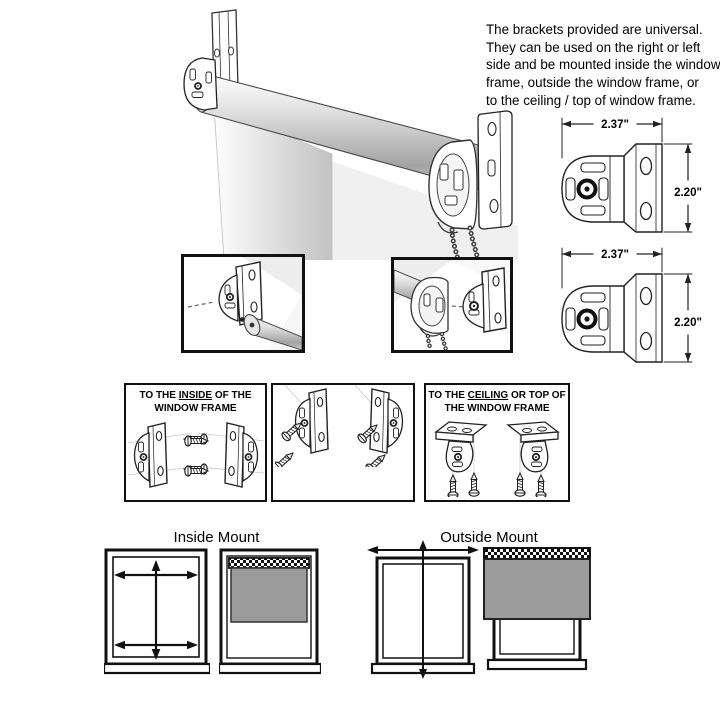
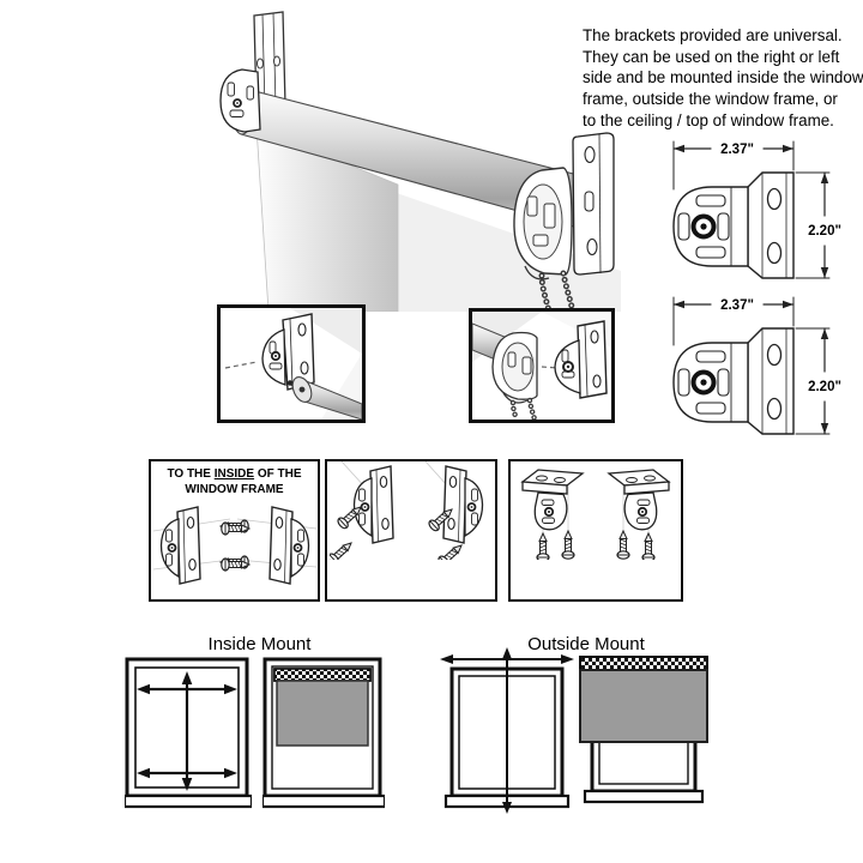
  The brackets provided are universal.
  They can be used on the right or left
  side and be mounted inside the window
  frame, outside the window frame, or
  to the ceiling / top of window frame.
  2.37"
  2.20"
  2.37"
  2.20"
  TO THE INSIDE OF THE
  WINDOW FRAME
- TO THE CEILING OR TOP OF
- THE WINDOW FRAME
  Inside Mount
  Outside Mount
